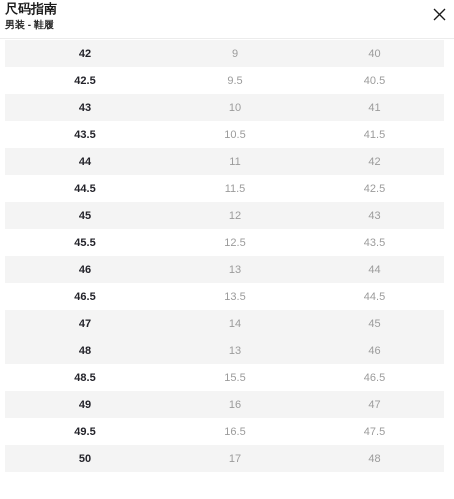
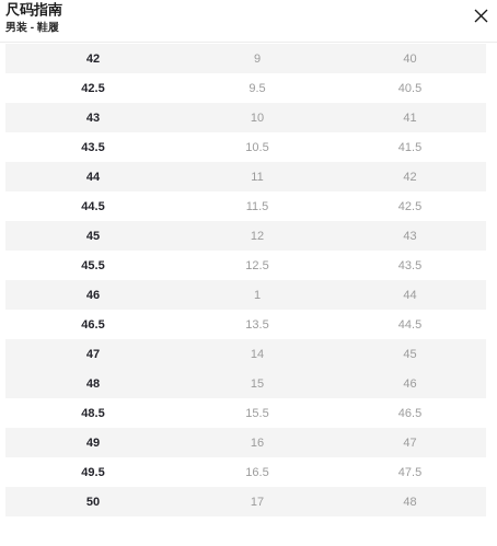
  尺码指南
  男装 - 鞋履
  42	9	40
  42.5	9.5	40.5
  43	10	41
  43.5	10.5	41.5
  44	11	42
  44.5	11.5	42.5
  45	12	43
  45.5	12.5	43.5
- 46	13	44
+ 46	1	44
  46.5	13.5	44.5
  47	14	45
- 48	13	46
+ 48	15	46
  48.5	15.5	46.5
  49	16	47
  49.5	16.5	47.5
  50	17	48
